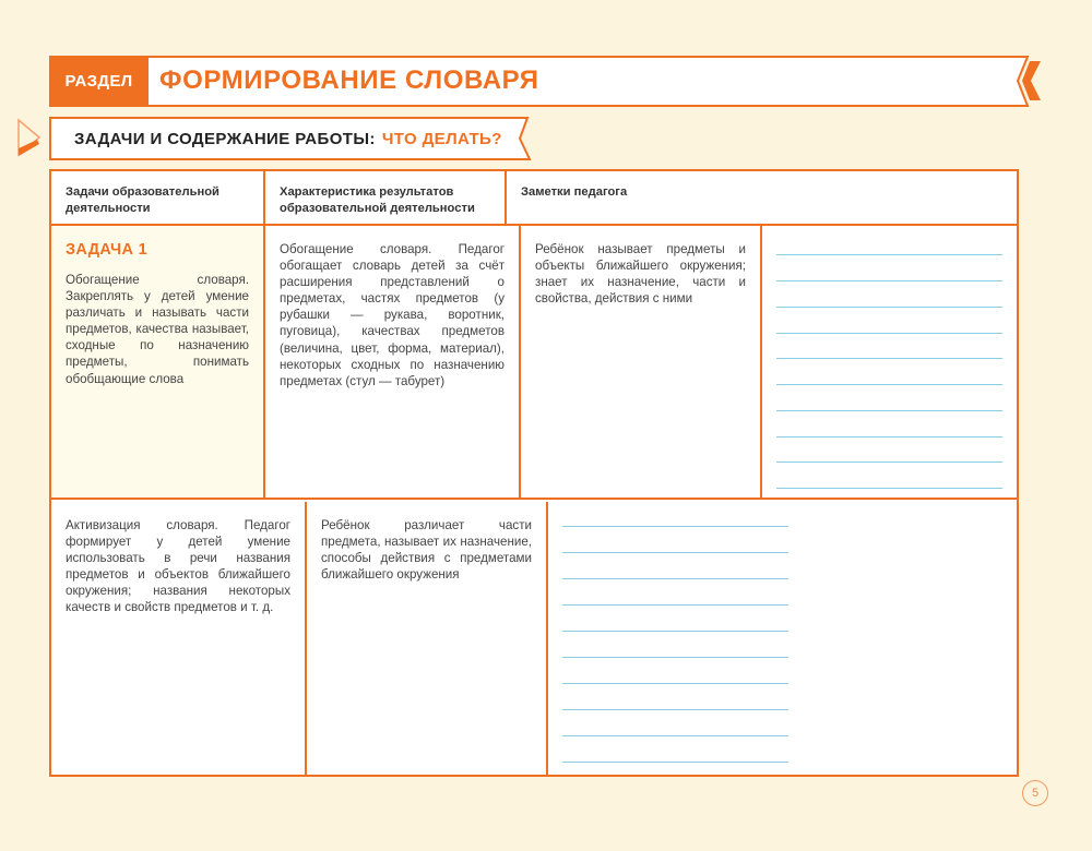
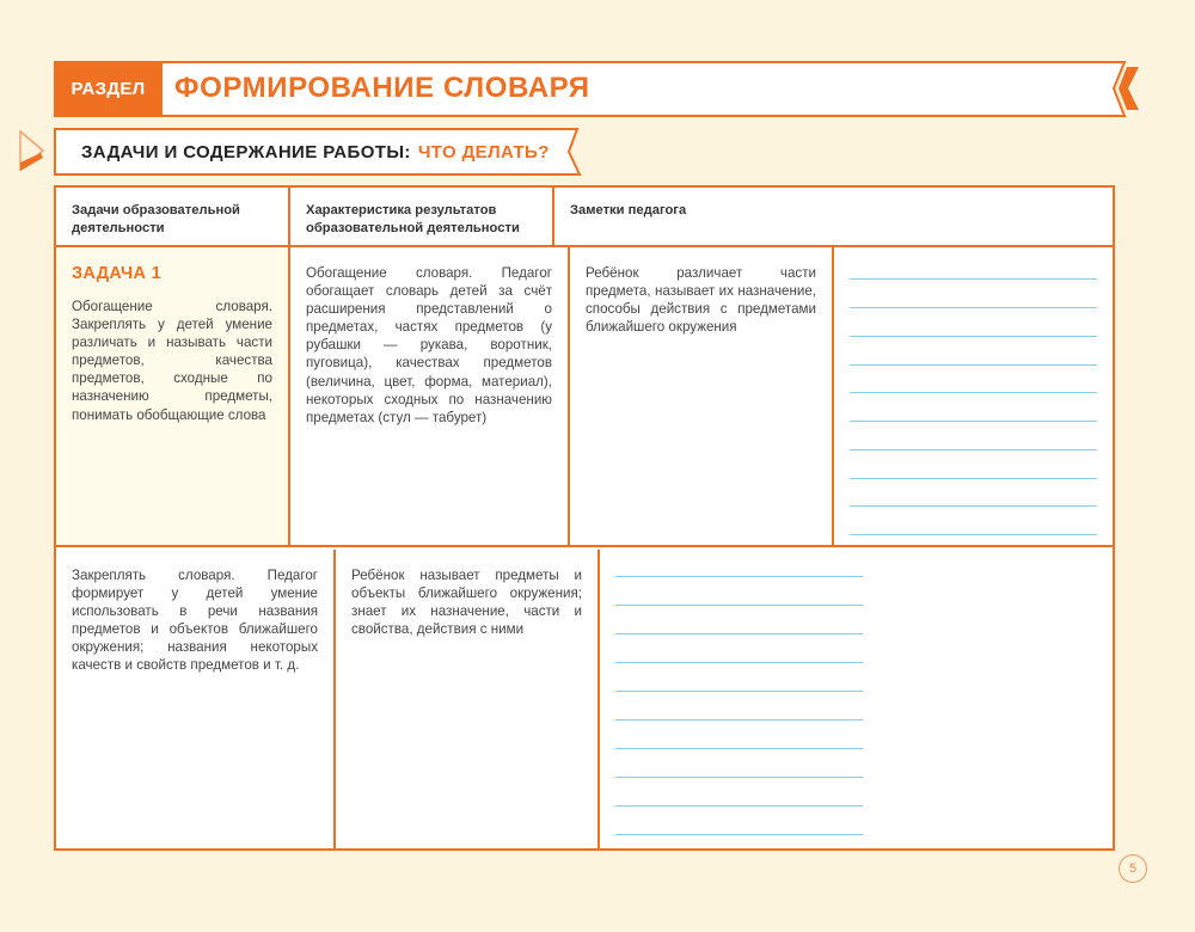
  РАЗДЕЛ
  ФОРМИРОВАНИЕ СЛОВАРЯ
  ЗАДАЧИ И СОДЕРЖАНИЕ РАБОТЫ:
  ЧТО ДЕЛАТЬ?
  Задачи образовательной деятельности
  Характеристика результатов образовательной деятельности
  Заметки педагога
  ЗАДАЧА 1
- Обогащение словаря. Закреплять у детей умение различать и называть части предметов, качества называет, сходные по назначению предметы, понимать обобщающие слова
+ Обогащение словаря. Закреплять у детей умение различать и называть части предметов, качества предметов, сходные по назначению предметы, понимать обобщающие слова
  Обогащение словаря. Педагог обогащает словарь детей за счёт расширения представлений о предметах, частях предметов (у рубашки — рукава, воротник, пуговица), качествах предметов (величина, цвет, форма, материал), некоторых сходных по назначению предметах (стул — табурет)
- Ребёнок называет предметы и объекты ближайшего окружения; знает их назначение, части и свойства, действия с ними
+ Ребёнок различает части предмета, называет их назначение, способы действия с предметами ближайшего окружения
- Активизация словаря. Педагог формирует у детей умение использовать в речи названия предметов и объектов ближайшего окружения; названия некоторых качеств и свойств предметов и т. д.
+ Закреплять словаря. Педагог формирует у детей умение использовать в речи названия предметов и объектов ближайшего окружения; названия некоторых качеств и свойств предметов и т. д.
- Ребёнок различает части предмета, называет их назначение, способы действия с предметами ближайшего окружения
+ Ребёнок называет предметы и объекты ближайшего окружения; знает их назначение, части и свойства, действия с ними
  5
